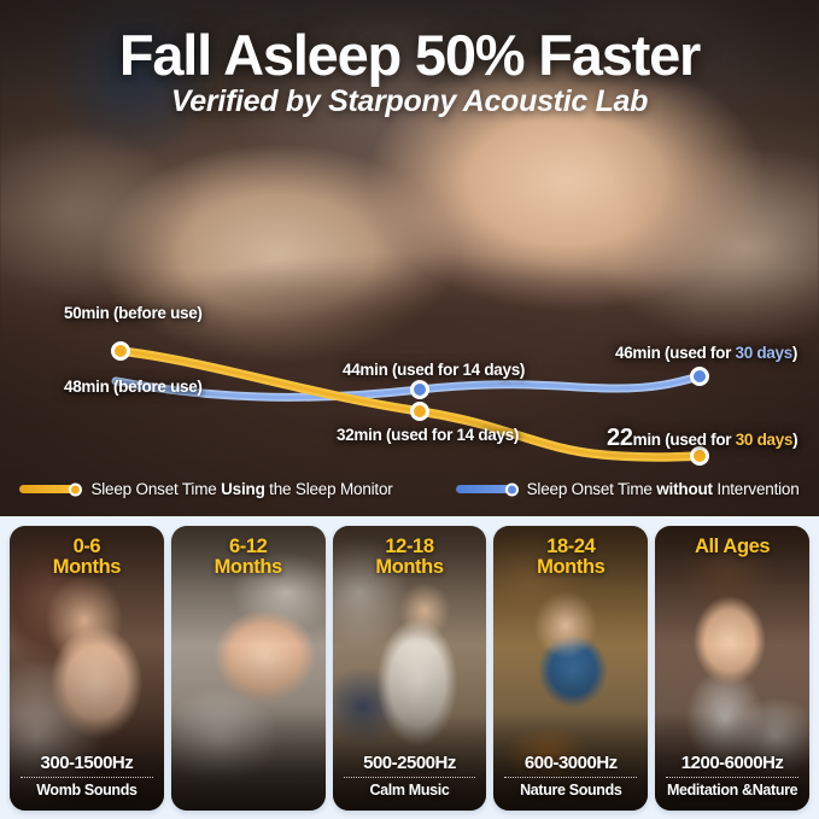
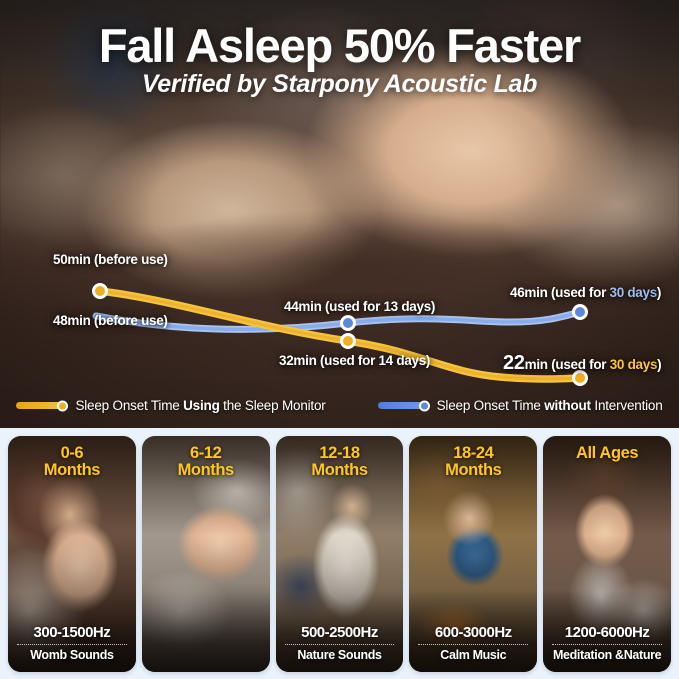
  Fall Asleep 50% Faster
  Verified by Starpony Acoustic Lab
  50min (before use)
  48min (before use)
- 44min (used for 14 days)
+ 44min (used for 13 days)
  32min (used for 14 days)
  46min (used for 30 days)
  22min (used for 30 days)
  Sleep Onset Time Using the Sleep Monitor
  Sleep Onset Time without Intervention
  0-6
  Months
  300-1500Hz
  Womb Sounds
  6-12
  Months
  12-18
  Months
  500-2500Hz
- Calm Music
+ Nature Sounds
  18-24
  Months
  600-3000Hz
- Nature Sounds
+ Calm Music
  All Ages
  1200-6000Hz
  Meditation &Nature
